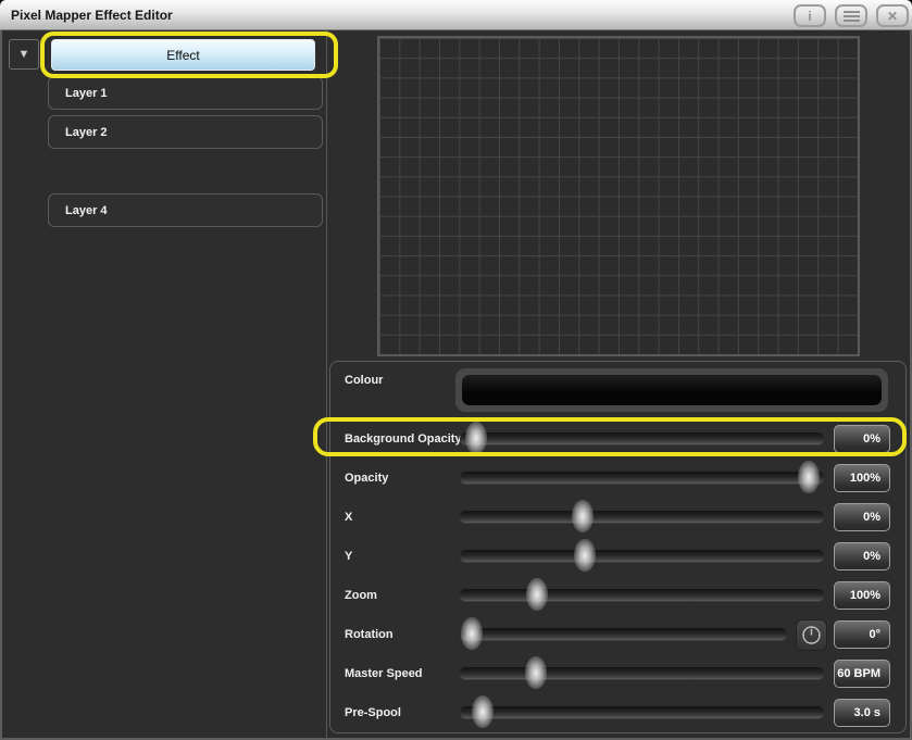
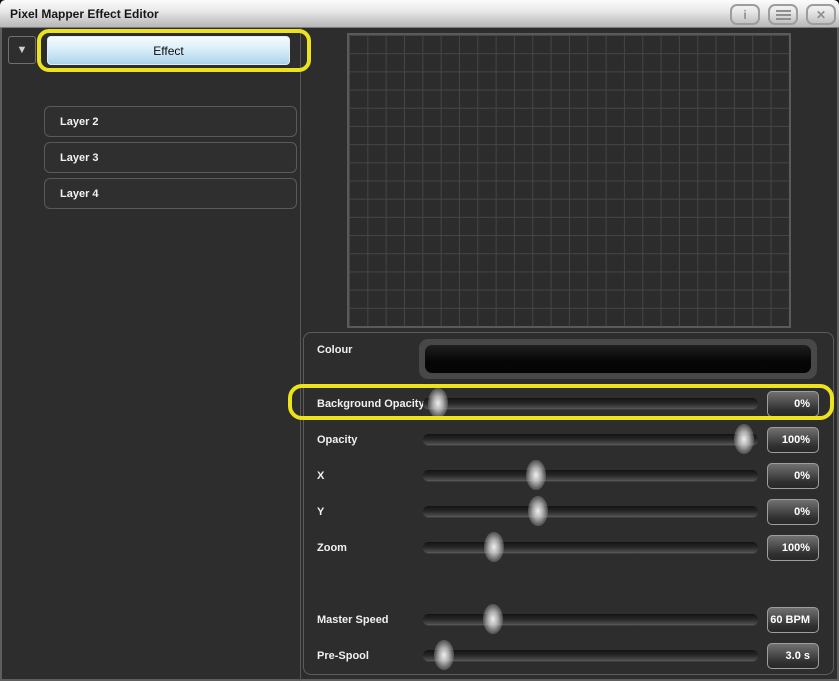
  Pixel Mapper Effect Editor
  i
  ✕
  ▼
  Effect
- Layer 1
  Layer 2
+ Layer 3
  Layer 4
  Colour
  Background Opacity
  0%
  Opacity
  100%
  X
  0%
  Y
  0%
  Zoom
  100%
- Rotation
- 0°
  Master Speed
  60 BPM
  Pre-Spool
  3.0 s
